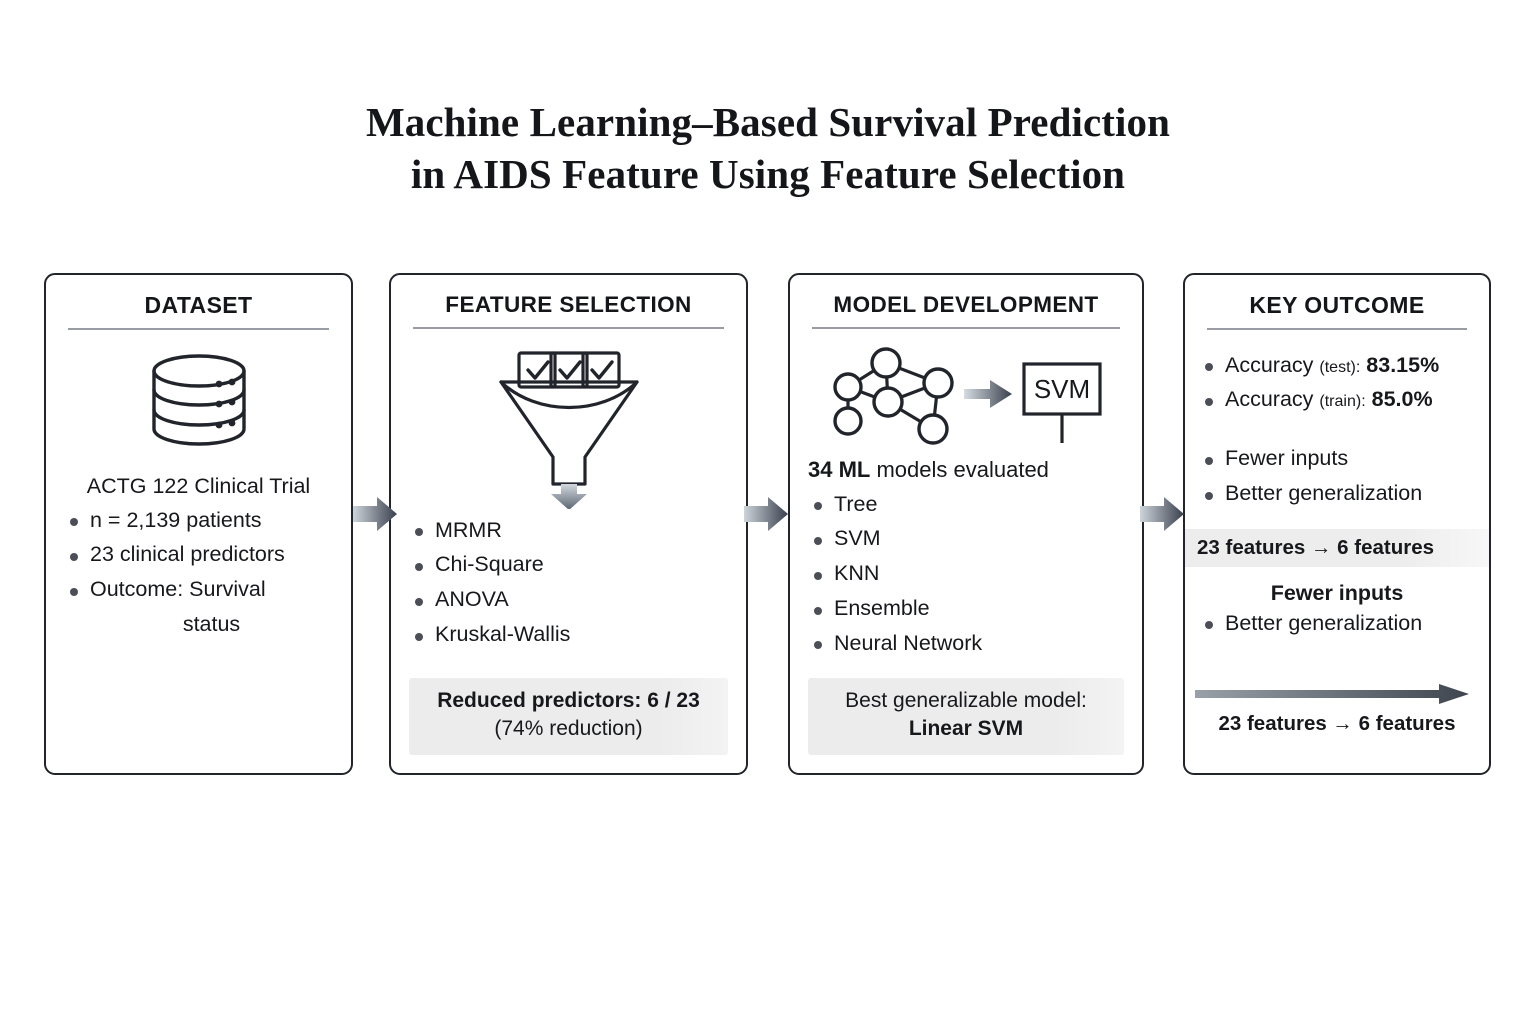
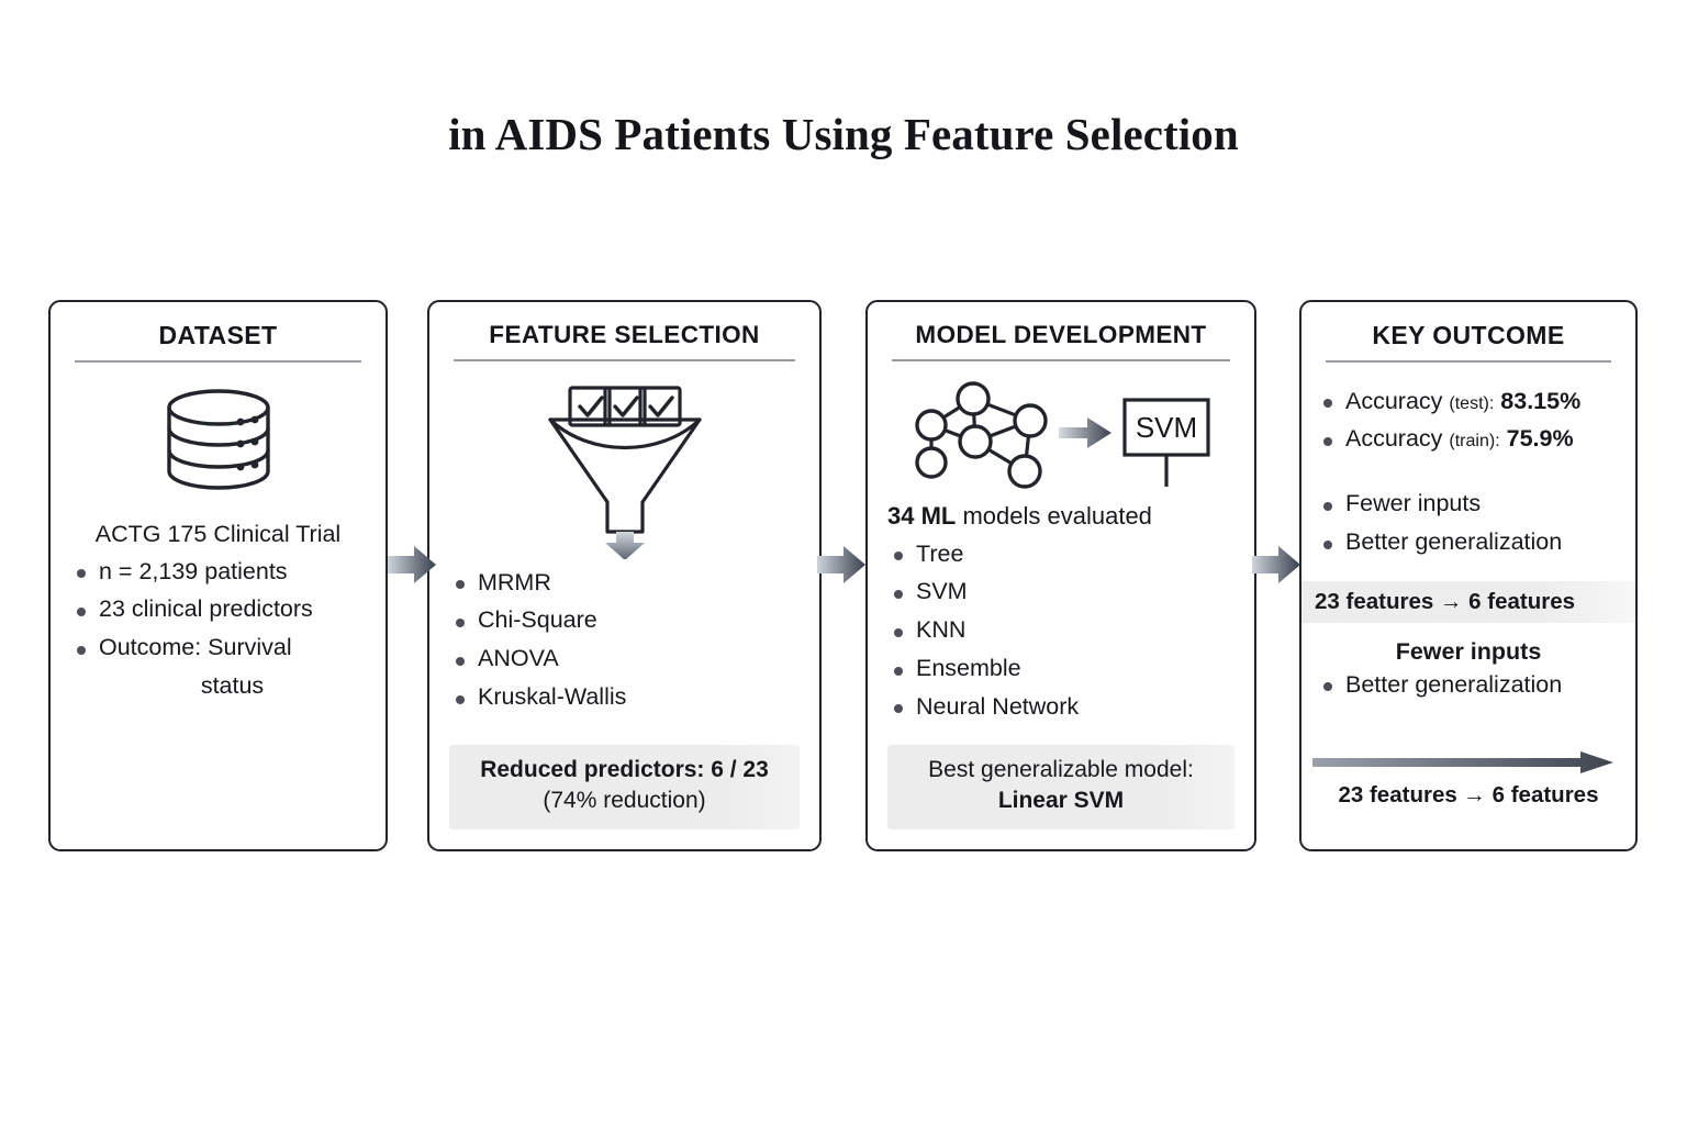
- Machine Learning–Based Survival Prediction
- in AIDS Feature Using Feature Selection
+ in AIDS Patients Using Feature Selection
  DATASET
- ACTG 122 Clinical Trial
+ ACTG 175 Clinical Trial
  n = 2,139 patients
  23 clinical predictors
  Outcome: Survival
  status
  FEATURE SELECTION
  MRMR
  Chi-Square
  ANOVA
  Kruskal-Wallis
  Reduced predictors: 6 / 23
  (74% reduction)
  MODEL DEVELOPMENT
  SVM
  34 ML models evaluated
  Tree
  SVM
  KNN
  Ensemble
  Neural Network
  Best generalizable model:
  Linear SVM
  KEY OUTCOME
  Accuracy (test): 83.15%
- Accuracy (train): 85.0%
+ Accuracy (train): 75.9%
  Fewer inputs
  Better generalization
  23 features → 6 features
  Fewer inputs
  Better generalization
  23 features → 6 features
